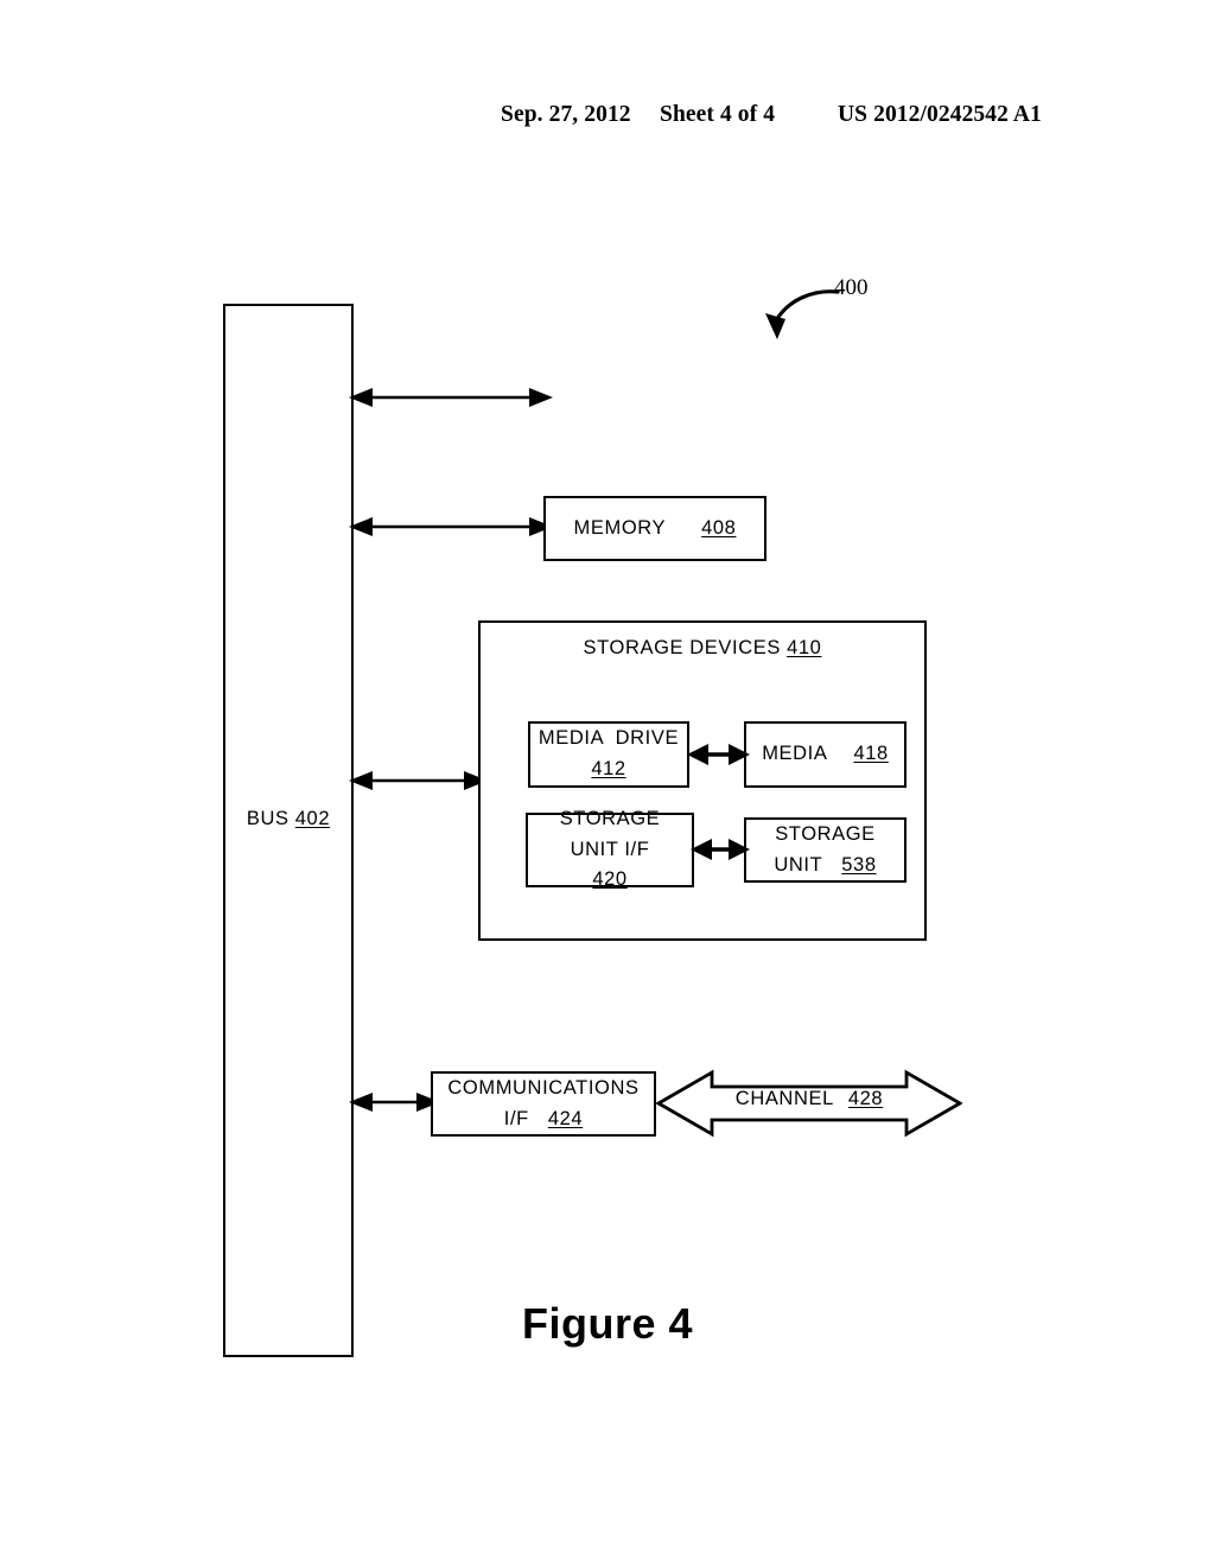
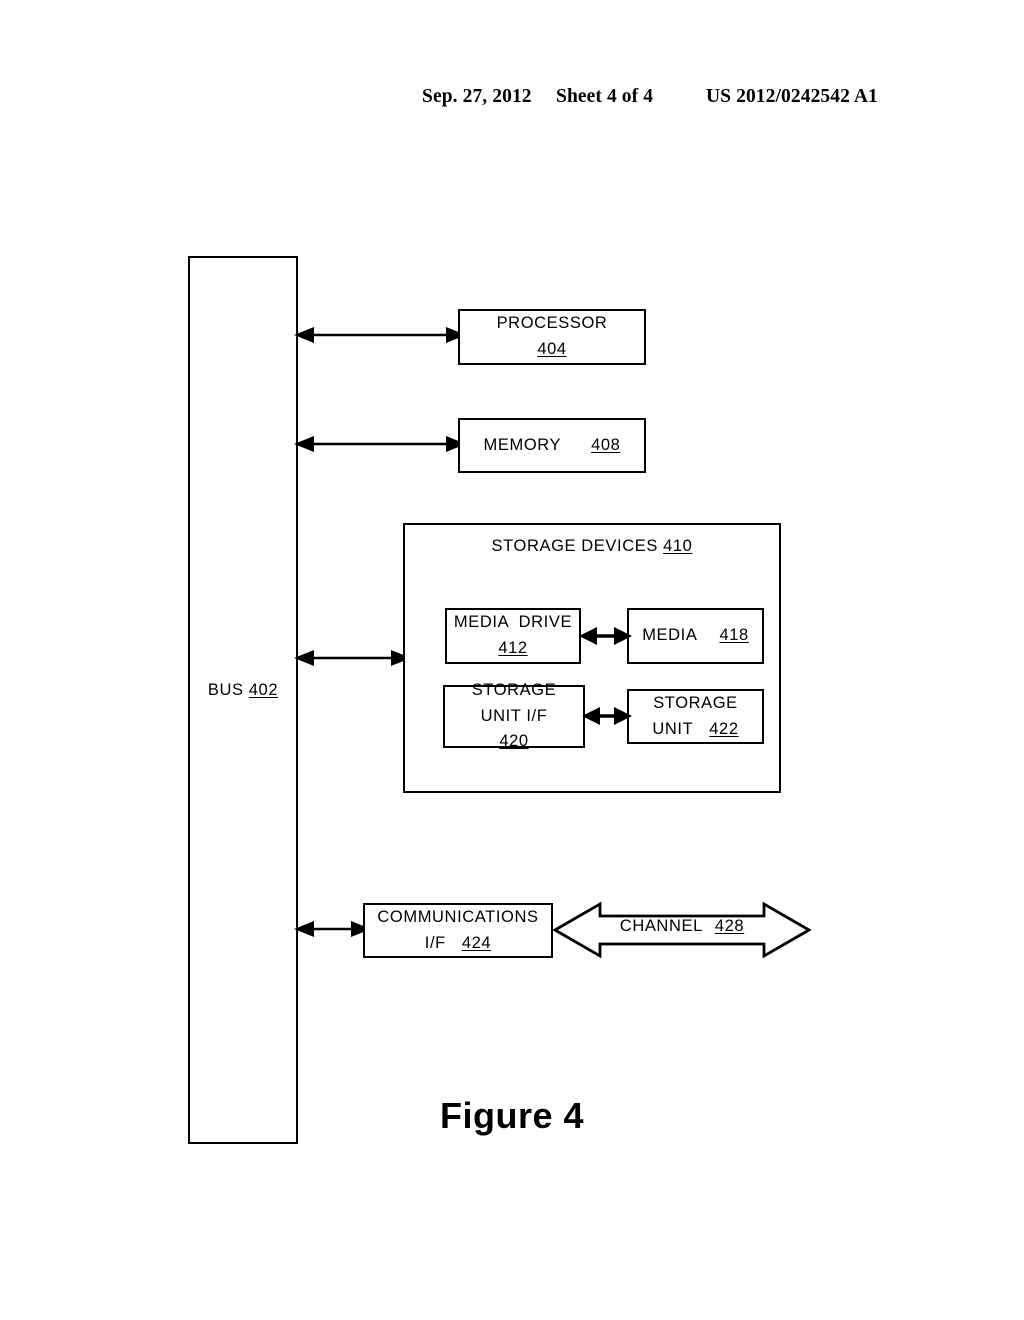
  Sep. 27, 2012
  Sheet 4 of 4
  US 2012/0242542 A1
- 400
  BUS 402
+ PROCESSOR
+ 404
  MEMORY
  408
  STORAGE DEVICES 410
  MEDIA DRIVE
  412
  MEDIA
  418
  STORAGE
  UNIT I/F
  420
  STORAGE
- UNIT 538
+ UNIT 422
  COMMUNICATIONS
  I/F 424
  CHANNEL 428
  Figure 4
